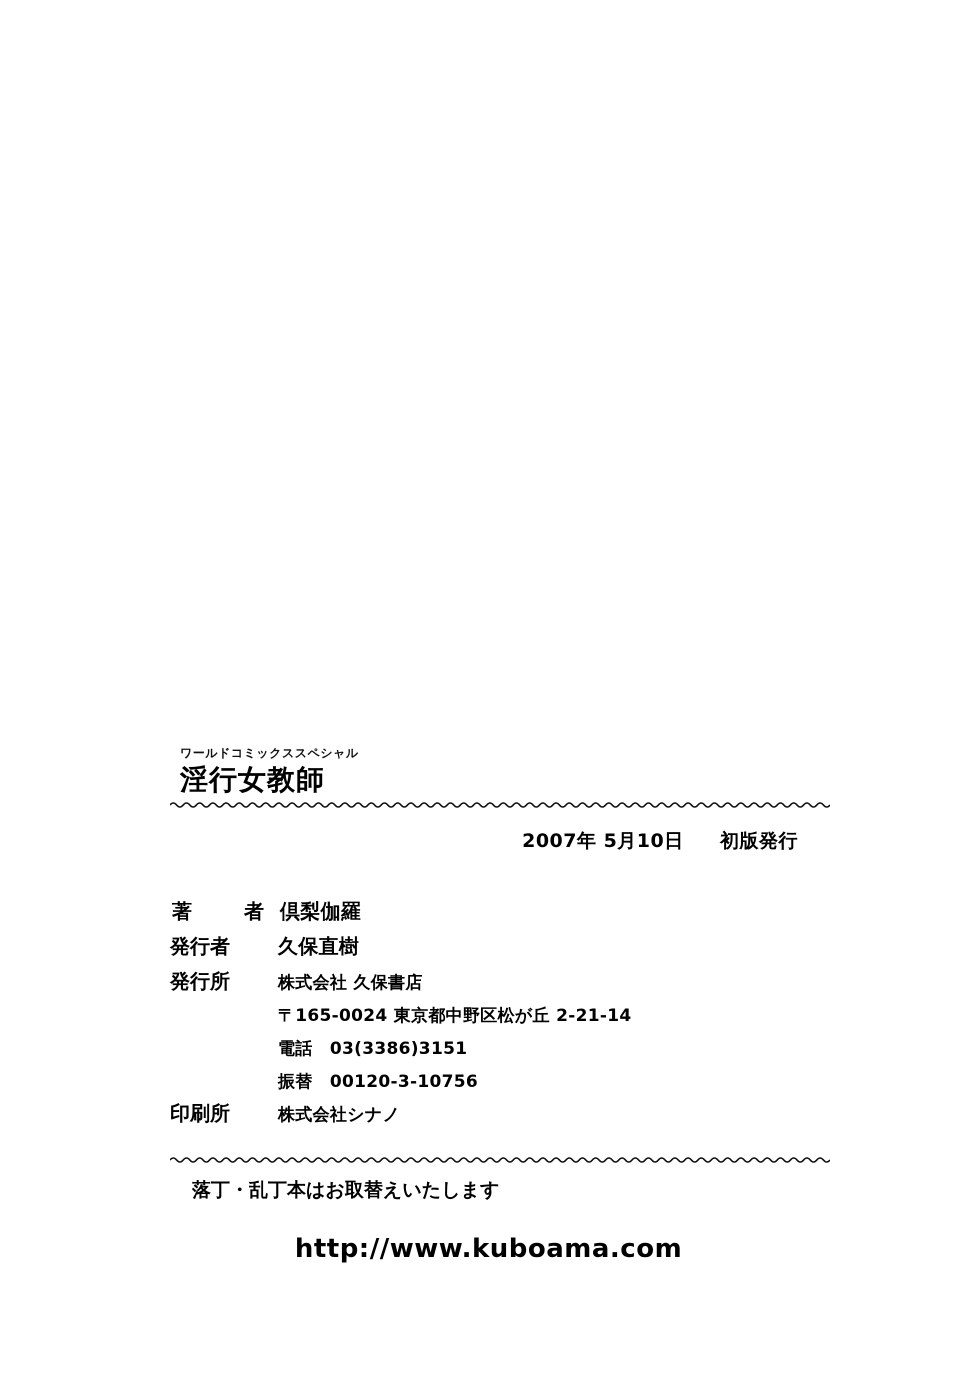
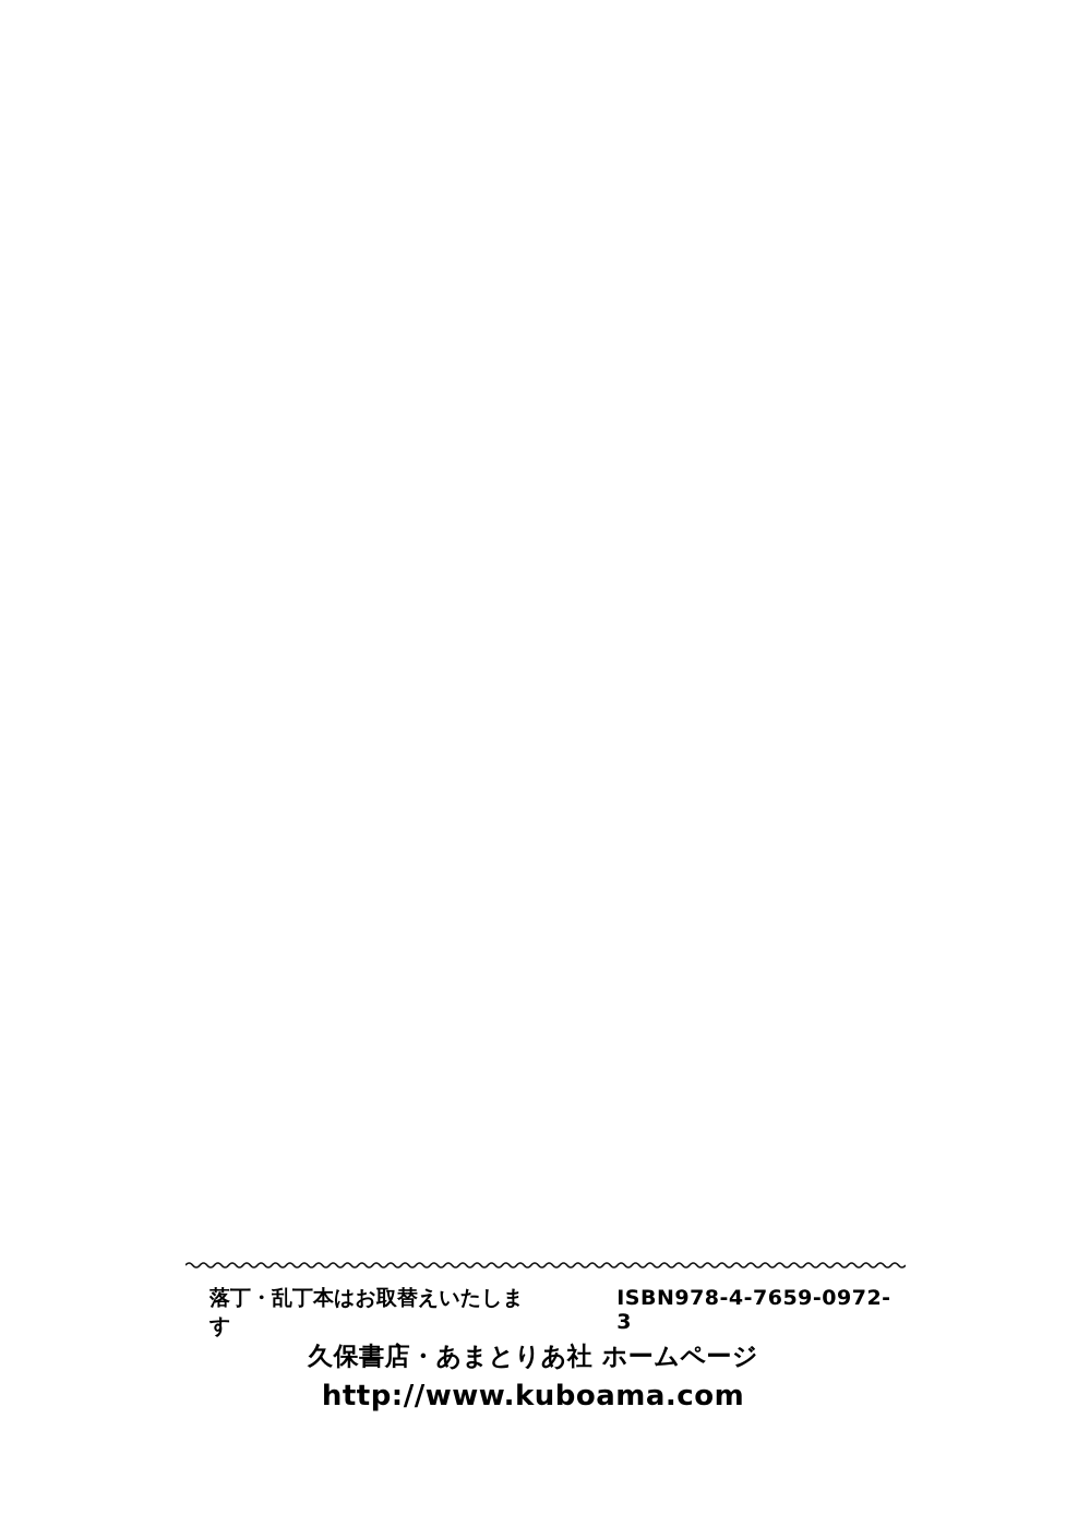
- ワールドコミックススペシャル
- 淫行女教師
- 2007年 5月10日 初版発行
- 著 者
- 倶梨伽羅
- 発行者
- 久保直樹
- 発行所
- 株式会社 久保書店
- 〒165-0024 東京都中野区松が丘 2-21-14
- 電話 03(3386)3151
- 振替 00120-3-10756
- 印刷所
- 株式会社シナノ
  落丁・乱丁本はお取替えいたします
+ ISBN978-4-7659-0972-3
+ 久保書店・あまとりあ社 ホームページ
  http://www.kuboama.com
